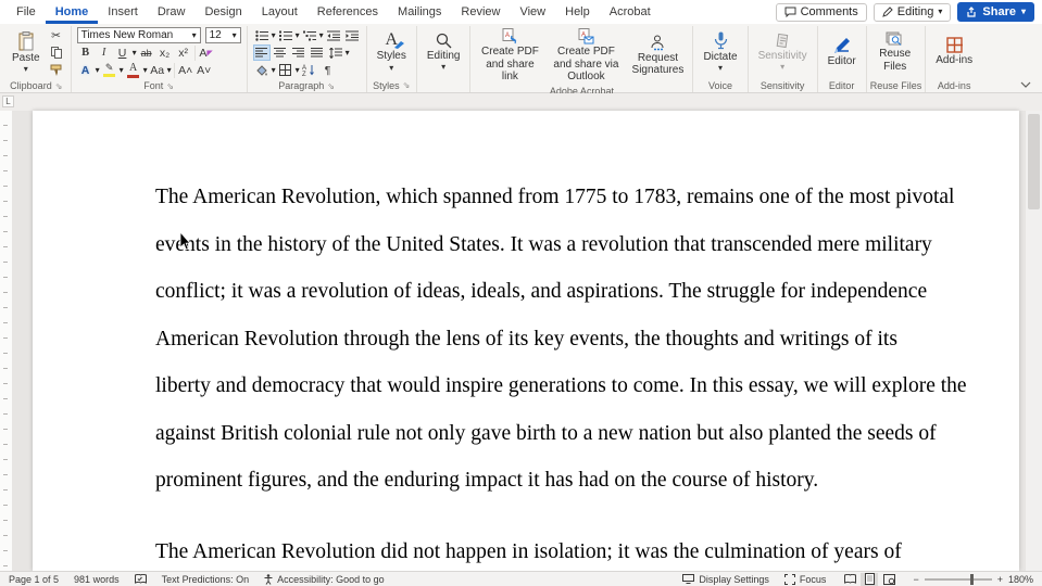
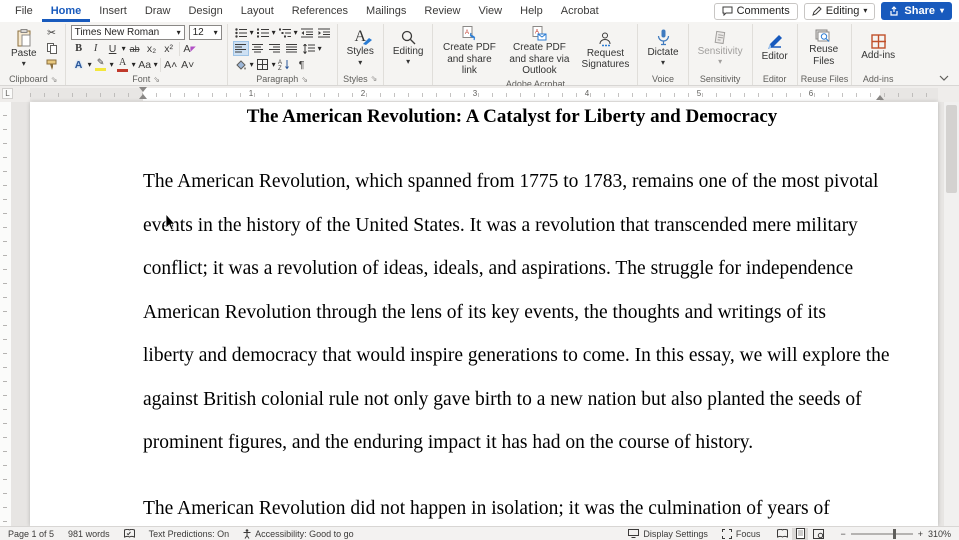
  File
  Home
  Insert
  Draw
  Design
  Layout
  References
  Mailings
  Review
  View
  Help
  Acrobat
  Comments
  Editing
  ▾
  Share
  ▾
  Paste
  ▾
  ✂
  Clipboard
  ⇘
  Times New Roman
  ▾
  12
  ▾
  B
  I
  U
  ▾
  ab
  x₂
  x²
  A
  A
  ▾
  ✎
  ▾
  A
  ▾
  Aa
  ▾
  A˄
  A˅
  Font
  ⇘
  ▾
  ▾
  ▾
  ▾
  ▾
  ▾
  ¶
  Paragraph
  ⇘
  A
  Styles
  ▾
  Styles
  ⇘
  Editing
  ▾
  Create PDF and share link
  Create PDF and share via Outlook
  Request Signatures
  Adobe Acrobat
  Dictate
  ▾
  Voice
  Sensitivity
  ▾
  Sensitivity
  Editor
  Editor
  Reuse Files
  Reuse Files
  Add-ins
  Add-ins
  L
+ 1
+ 2
+ 3
+ 4
+ 5
+ 6
+ The American Revolution: A Catalyst for Liberty and Democracy
  The American Revolution, which spanned from 1775 to 1783, remains one of the most pivotal
  evnts in the history of the United States. It was a revolution that transcended mere military
  conflict; it was a revolution of ideas, ideals, and aspirations. The struggle for independence
  American Revolution through the lens of its key events, the thoughts and writings of its
  liberty and democracy that would inspire generations to come. In this essay, we will explore the
  against British colonial rule not only gave birth to a new nation but also planted the seeds of
  prominent figures, and the enduring impact it has had on the course of history.
  The American Revolution did not happen in isolation; it was the culmination of years of
  Page 1 of 5
  981 words
  Text Predictions: On
  Accessibility: Good to go
  Display Settings
  Focus
  −
  +
- 180%
+ 310%
